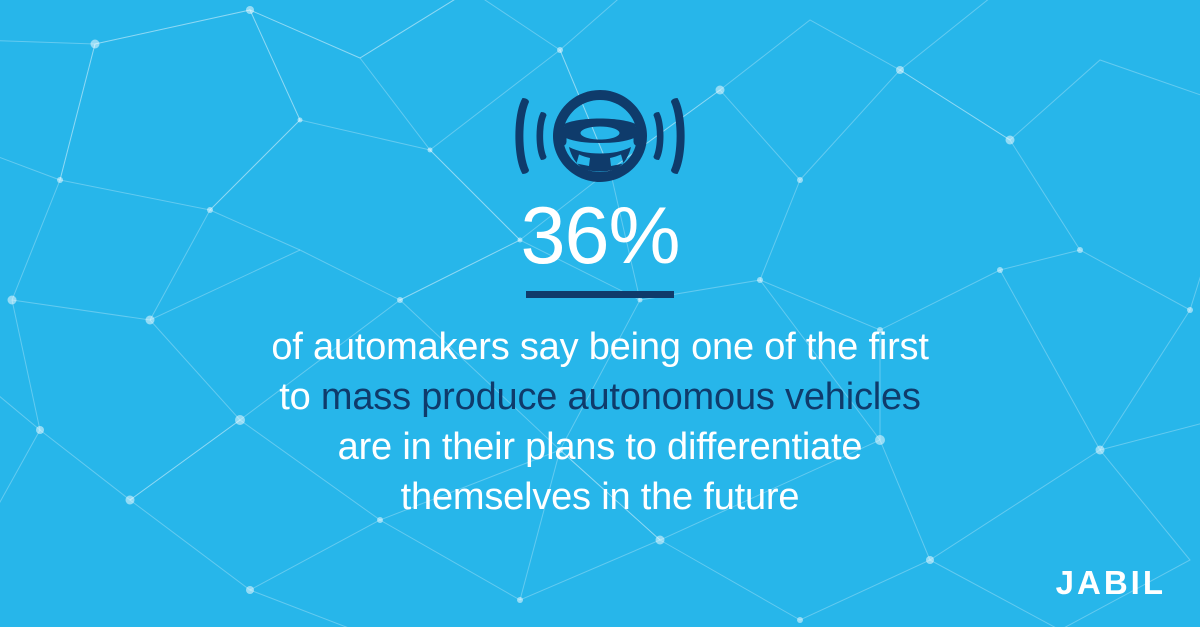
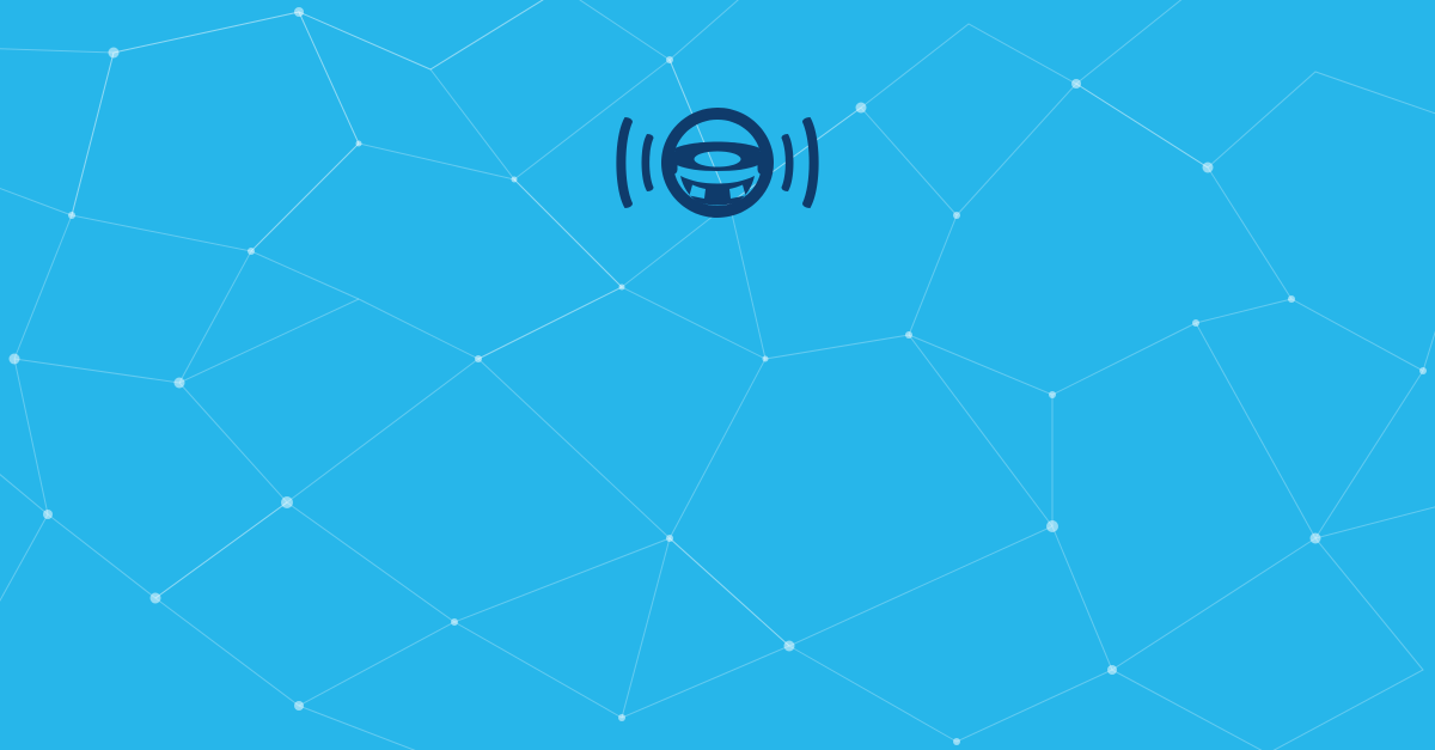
- 36%
- of automakers say being one of the first
- to mass produce autonomous vehicles
- are in their plans to differentiate
- themselves in the future
- JABIL
